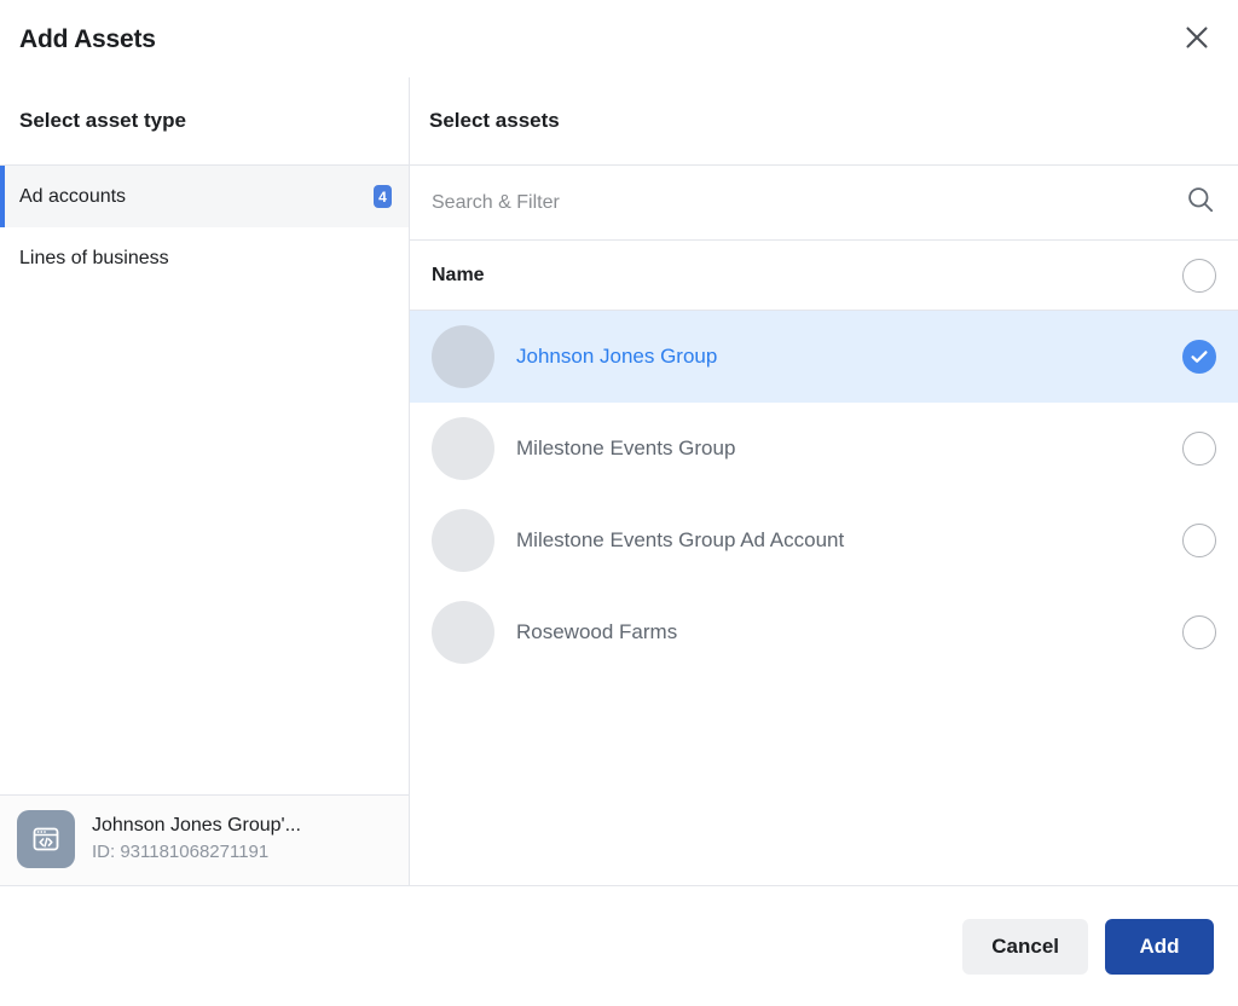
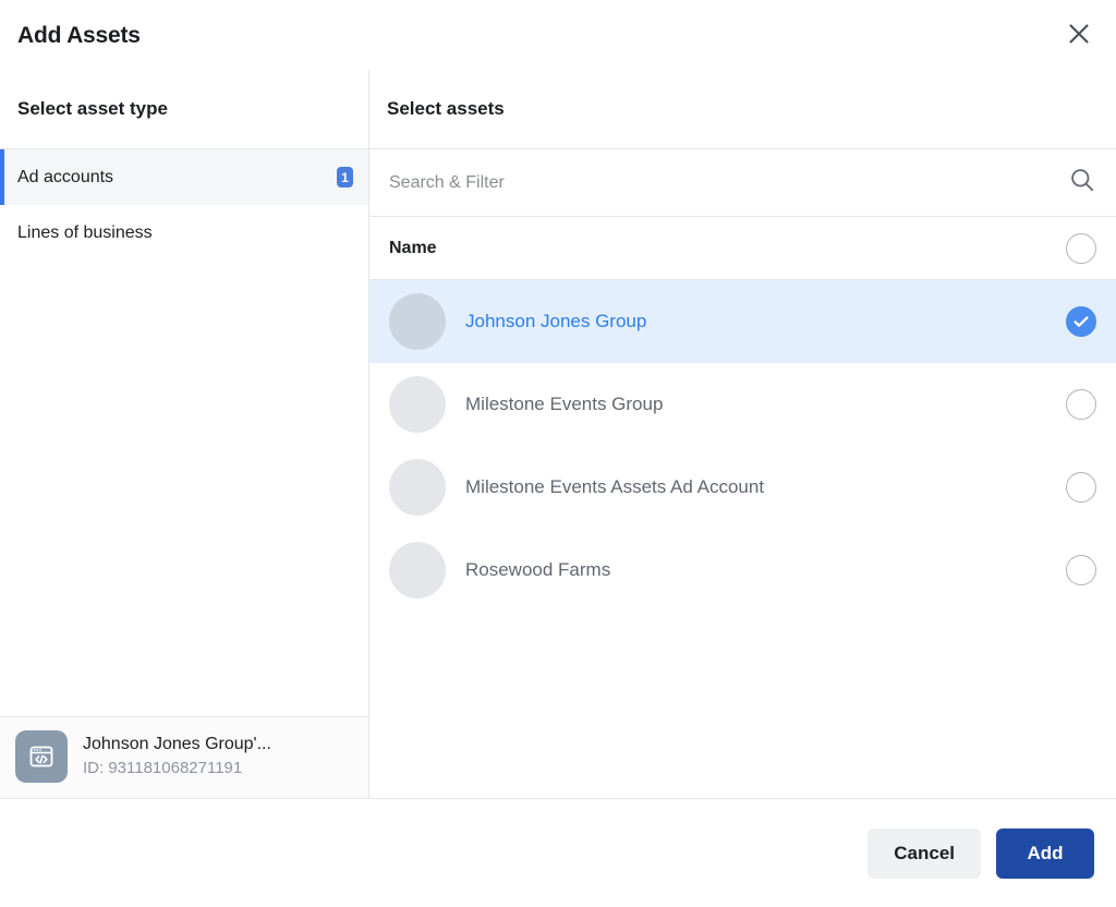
  Add Assets
  Select asset type
  Ad accounts
- 4
+ 1
  Lines of business
  Johnson Jones Group'... ID: 931181068271191
  Select assets
  Search & Filter
  Name
  Johnson Jones Group
  Milestone Events Group
- Milestone Events Group Ad Account
+ Milestone Events Assets Ad Account
  Rosewood Farms
  Cancel
  Add
